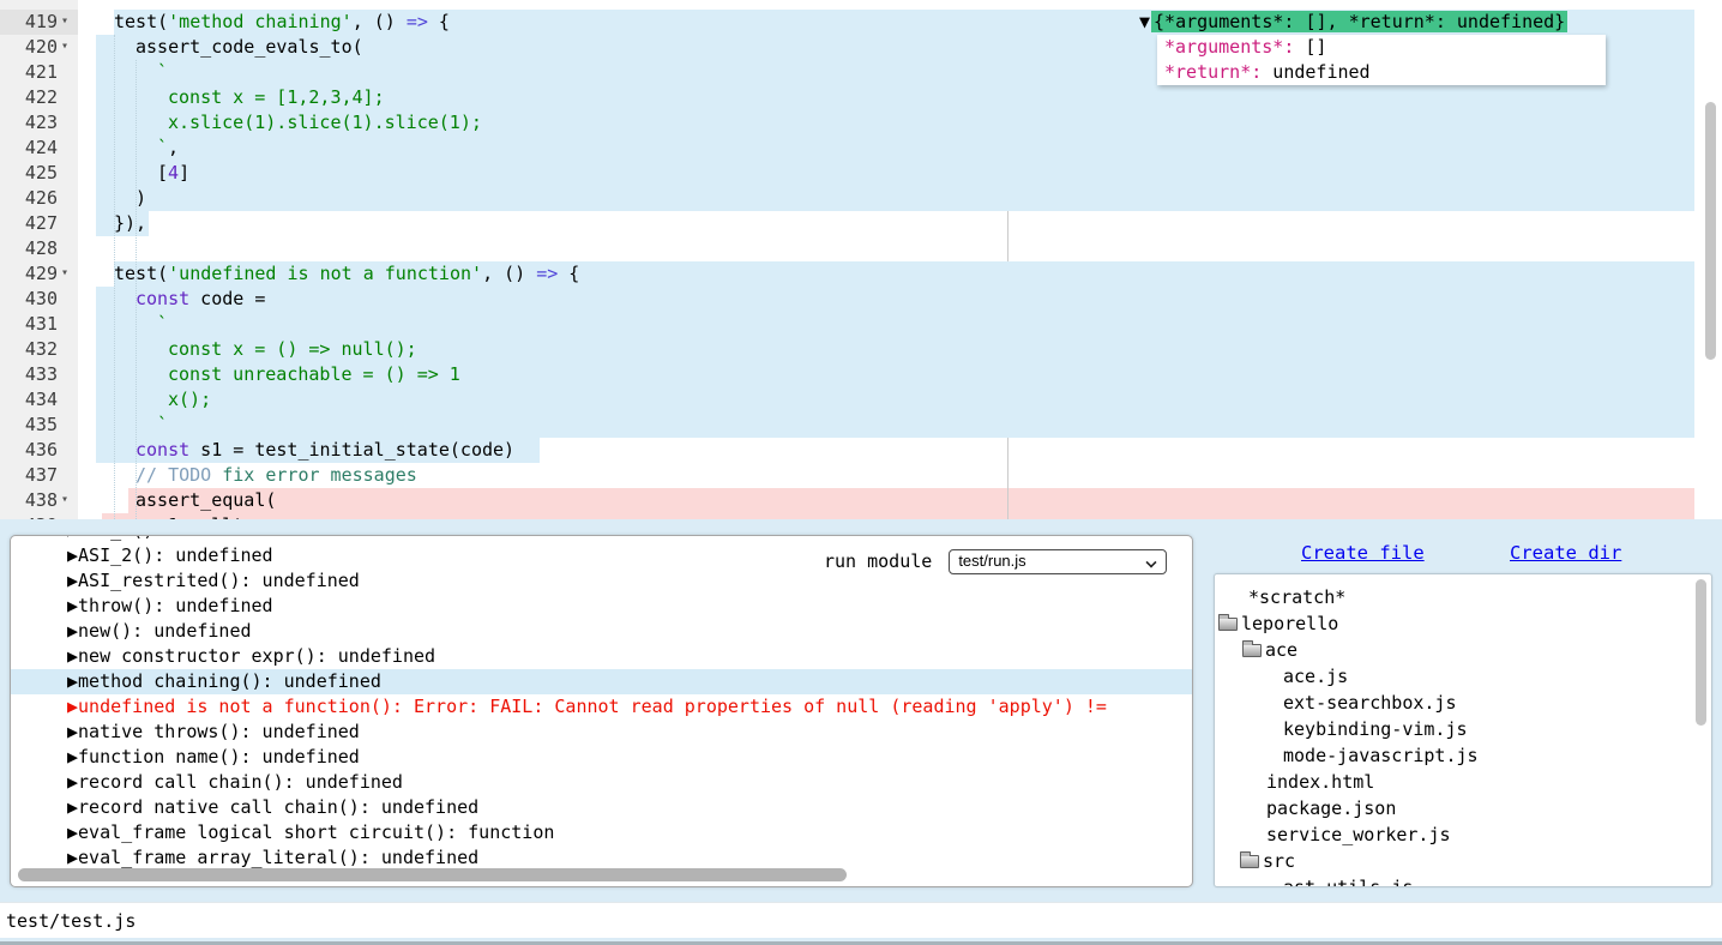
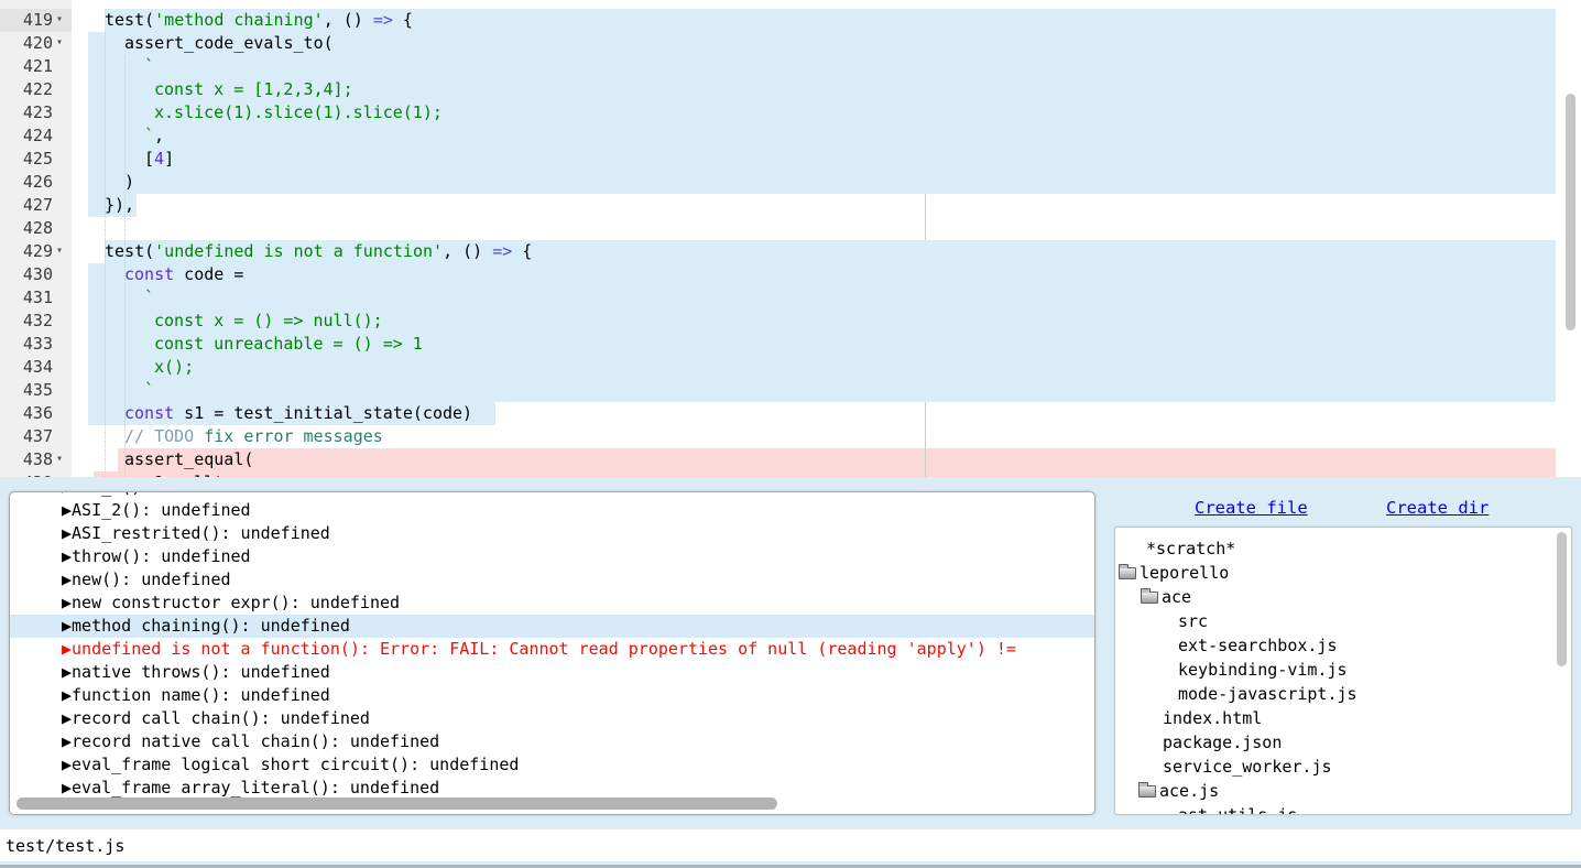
  419
  ▾
  test('method chaining', () => {
  420
  ▾
  assert_code_evals_to(
  421
  `
  422
  const x = [1,2,3,4];
  423
  x.slice(1).slice(1).slice(1);
  424
  `,
  425
  [4]
  426
  )
  427
  }),
  428
  429
  ▾
  test('undefined is not a function', () => {
  430
  const code =
  431
  `
  432
  const x = () => null();
  433
  const unreachable = () => 1
  434
  x();
  435
  `
  436
  const s1 = test_initial_state(code)
  437
  // TODO fix error messages
  438
  ▾
  assert_equal(
- ▼ {*arguments*: [], *return*: undefined}
- *arguments*: []
- *return*: undefined
  ▶ASI_2(): undefined
  ▶ASI_restrited(): undefined
  ▶throw(): undefined
  ▶new(): undefined
  ▶new constructor expr(): undefined
  ▶method chaining(): undefined
  ▶undefined is not a function(): Error: FAIL: Cannot read properties of null (reading 'apply') !=
  ▶native throws(): undefined
  ▶function name(): undefined
  ▶record call chain(): undefined
  ▶record native call chain(): undefined
- ▶eval_frame logical short circuit(): function
+ ▶eval_frame logical short circuit(): undefined
  ▶eval_frame array_literal(): undefined
- run module
- test/run.js
  Create file
  Create dir
  *scratch*
  leporello
  ace
- ace.js
+ src
  ext-searchbox.js
  keybinding-vim.js
  mode-javascript.js
  index.html
  package.json
  service_worker.js
- src
+ ace.js
  test/test.js
